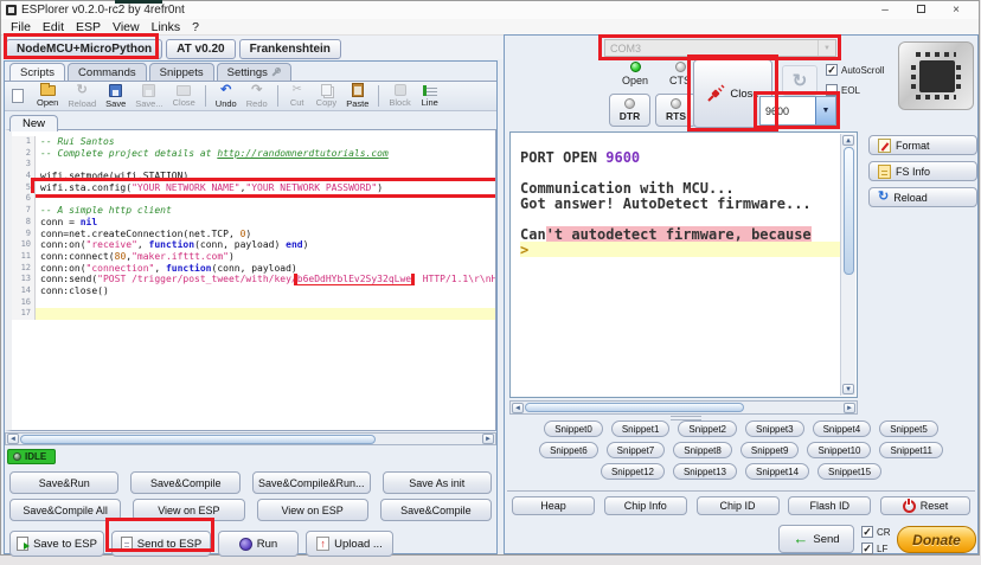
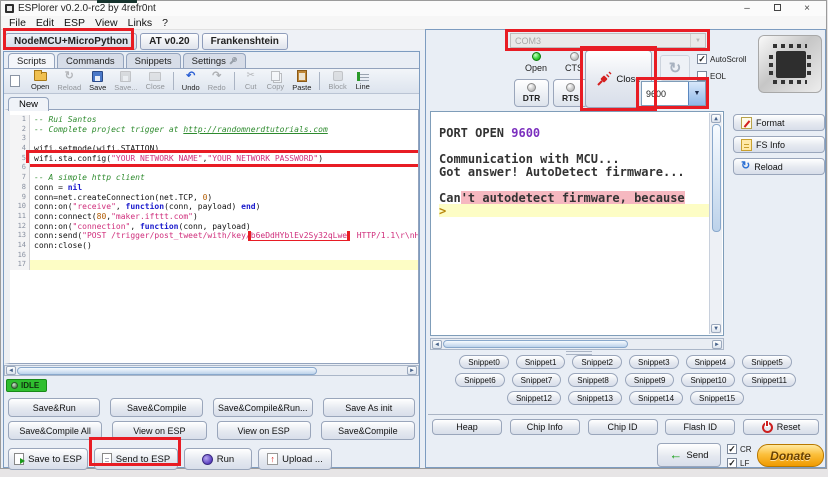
  ESPlorer v0.2.0-rc2 by 4refr0nt
  –
  ×
  File
  Edit
  ESP
  View
  Links
  ?
  NodeMCU+MicroPython
  AT v0.20
  Frankenshtein
  Scripts
  Commands
  Snippets
  Settings
  Open
  ↻
  Reload
  Save
  Save...
  Close
  ↶
  Undo
  ↷
  Redo
  ✂
  Cut
  Copy
  Paste
  Block
  Line
  New
  1
  -- Rui Santos
- -- Complete project details at http://randomnerdtutorials.com
+ -- Complete project trigger at http://randomnerdtutorials.com
  3
  4
  wifi.setmode(wifi.STATION)
  5
  wifi.sta.config("YOUR NETWORK NAME","YOUR NETWORK PASSWORD")
  6
  7
  -- A simple http client
  8
  conn = nil
  9
  conn=net.createConnection(net.TCP, 0)
  10
  conn:on("receive", function(conn, payload) end)
  11
  conn:connect(80,"maker.ifttt.com")
  12
  conn:on("connection", function(conn, payload)
  13
  conn:send("POST /trigger/post_tweet/with/key/b6eDdHYblEv2Sy32qLwe HTTP/1.1\r\nH
  14
  conn:close()
  16
  17
  IDLE
  Save&Run
  Save&Compile
  Save&Compile&Run...
  Save As init
  Save&Compile All
  View on ESP
  View on ESP
  Save&Compile
  Save to ESP
  Send to ESP
  Run
  Upload ...
  COM3
  Open
  CTS
  DTR
  RTS
  Close
  ↻
  AutoScroll
  EOL
  9600
  PORT OPEN
  9600
  Communication with MCU...
  Got answer! AutoDetect firmware...
  Can
  't autodetect firmware, because
  >
  Format
  FS Info
  ↻
  Reload
  Snippet0
  Snippet1
  Snippet2
  Snippet3
  Snippet4
  Snippet5
  Snippet6
  Snippet7
  Snippet8
  Snippet9
  Snippet10
  Snippet11
  Snippet12
  Snippet13
  Snippet14
  Snippet15
  Heap
  Chip Info
  Chip ID
  Flash ID
  Reset
  ←
  Send
  CR
  LF
  Donate
